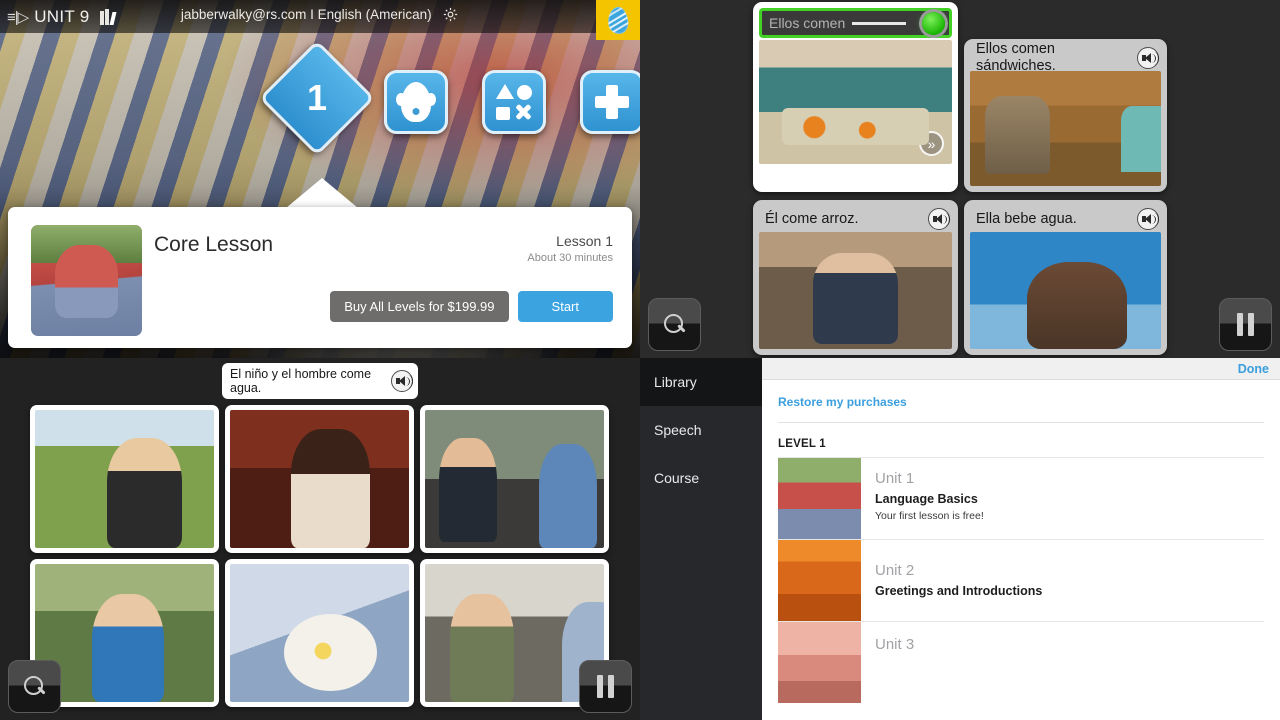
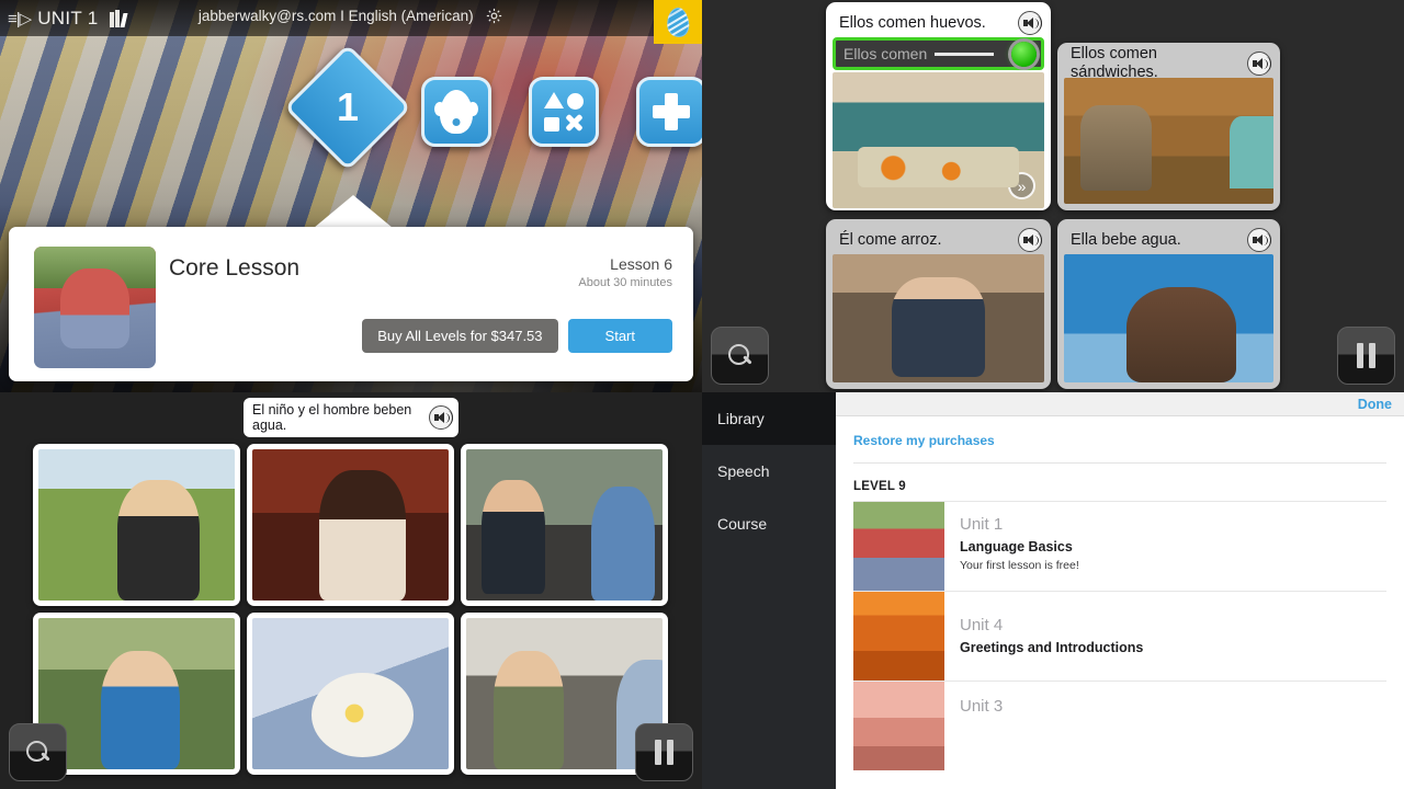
  ≡|▷
- UNIT 9
+ UNIT 1
  jabberwalky@rs.com I English (American)
  Core Lesson
- Lesson 1
+ Lesson 6
  About 30 minutes
- Buy All Levels for $199.99
+ Buy All Levels for $347.53
  Start
+ Ellos comen huevos.
  Ellos comen
  »
  Ellos comen sándwiches.
  Él come arroz.
  Ella bebe agua.
- El niño y el hombre come agua.
+ El niño y el hombre beben agua.
  Library
  Speech
  Course
  Done
  Restore my purchases
- LEVEL 1
+ LEVEL 9
  Unit 1
  Language Basics
  Your first lesson is free!
- Unit 2
+ Unit 4
  Greetings and Introductions
  Unit 3
